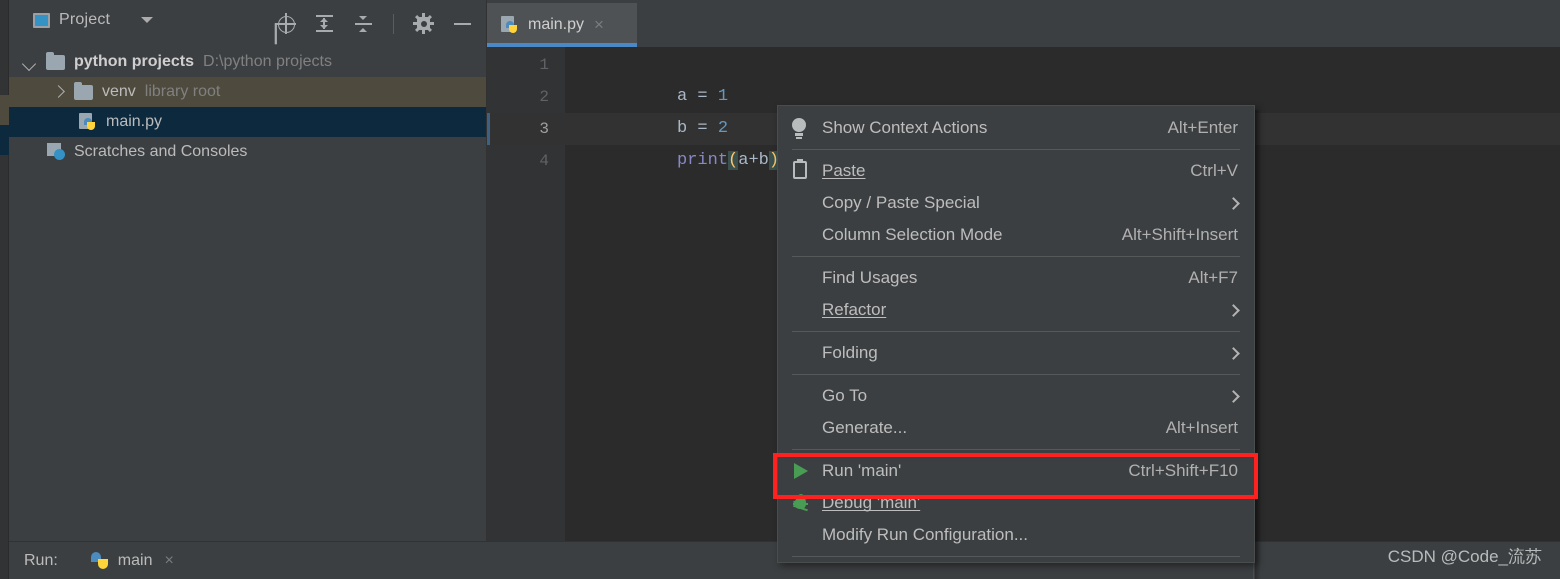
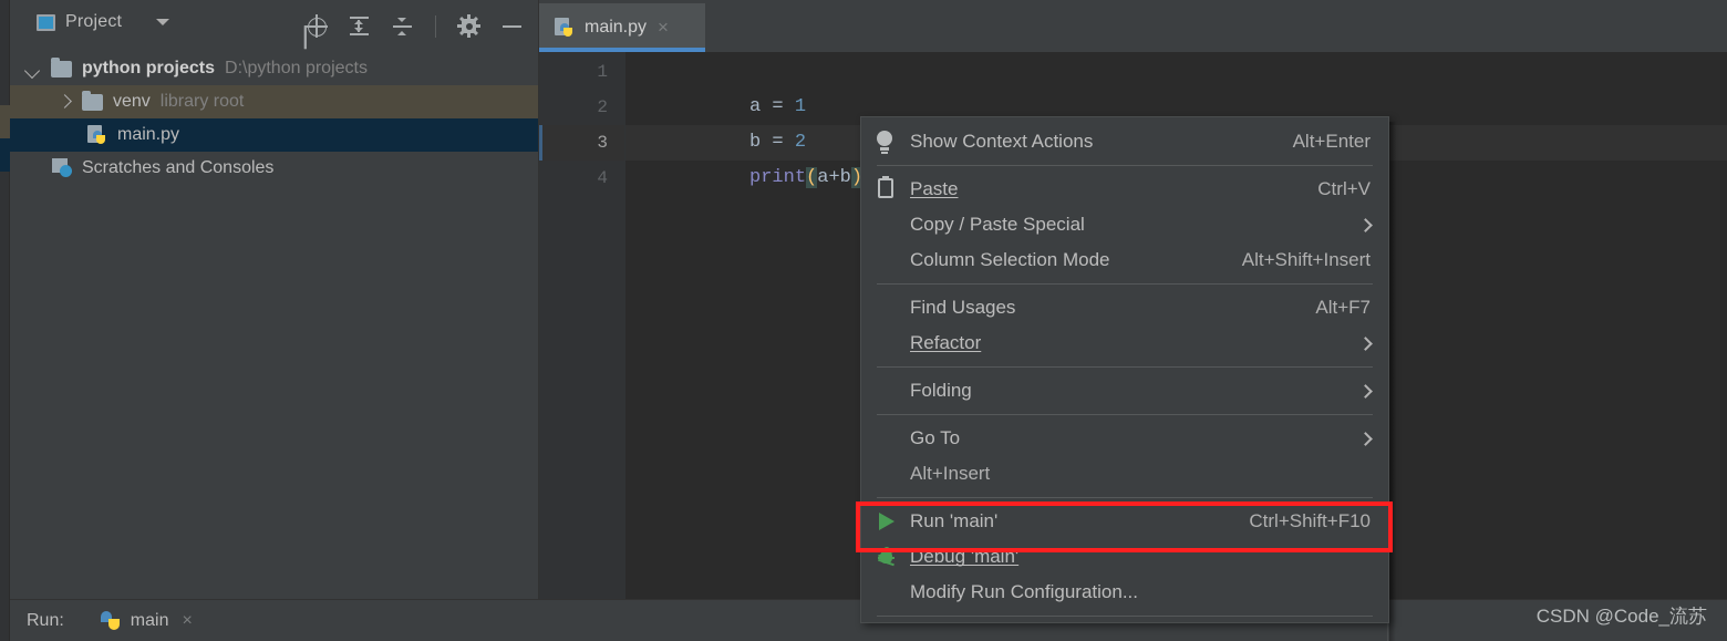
  Project
  python projects
  D:\python projects
  venv
  library root
  main.py
  Scratches and Consoles
  main.py
  ×
  1
  2
  3
  4
  a = 1
  b = 2
  print(a+b)
  Run:
  main
  ×
  CSDN @Code_流苏
  Show Context Actions
  Alt+Enter
  Paste
  Ctrl+V
  Copy / Paste Special
  Column Selection Mode
  Alt+Shift+Insert
  Find Usages
  Alt+F7
  Refactor
  Folding
  Go To
- Generate...
  Alt+Insert
  Run 'main'
  Ctrl+Shift+F10
  Debug 'main'
  Modify Run Configuration...
